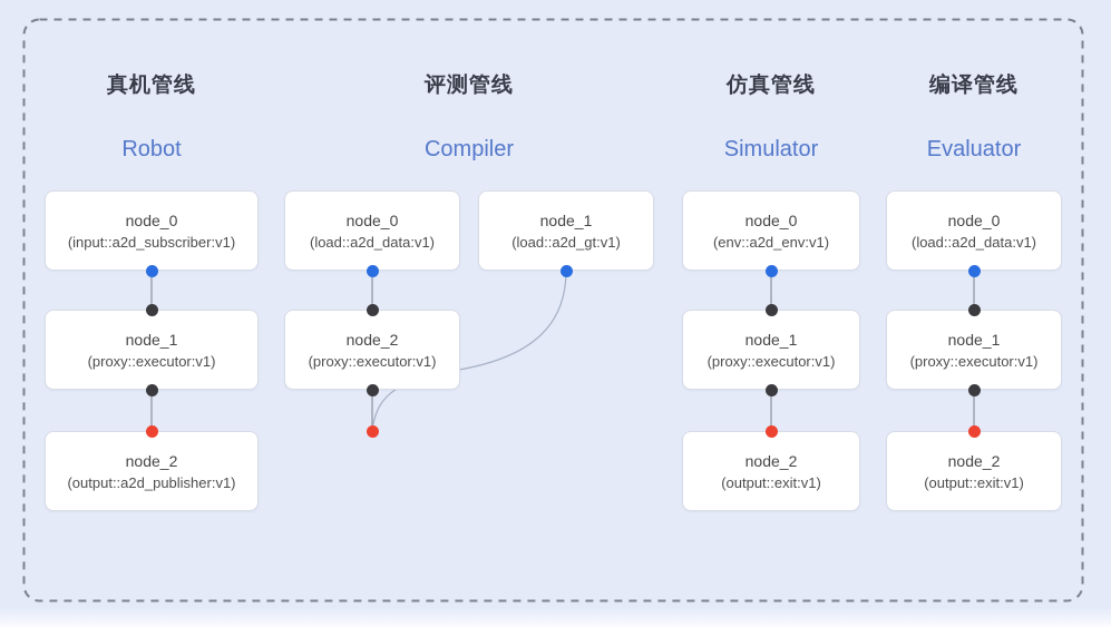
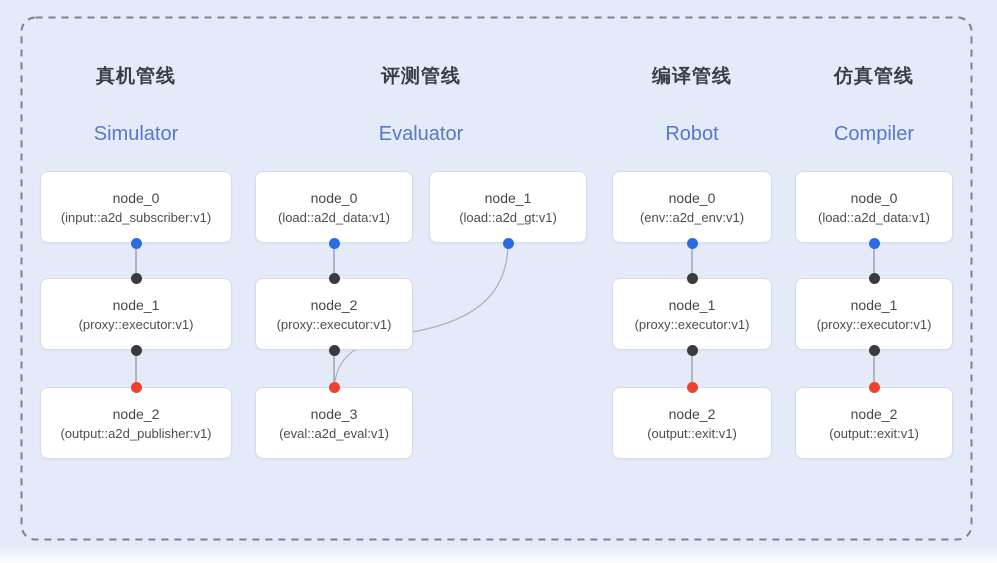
  真机管线
- Robot
+ Simulator
  评测管线
- Compiler
+ Evaluator
- 仿真管线
+ 编译管线
- Simulator
+ Robot
- 编译管线
+ 仿真管线
- Evaluator
+ Compiler
  node_0
  (input::a2d_subscriber:v1)
  node_1
  (proxy::executor:v1)
  node_2
  (output::a2d_publisher:v1)
  node_0
  (load::a2d_data:v1)
  node_1
  (load::a2d_gt:v1)
  node_2
  (proxy::executor:v1)
+ node_3
+ (eval::a2d_eval:v1)
  node_0
  (env::a2d_env:v1)
  node_1
  (proxy::executor:v1)
  node_2
  (output::exit:v1)
  node_0
  (load::a2d_data:v1)
  node_1
  (proxy::executor:v1)
  node_2
  (output::exit:v1)
